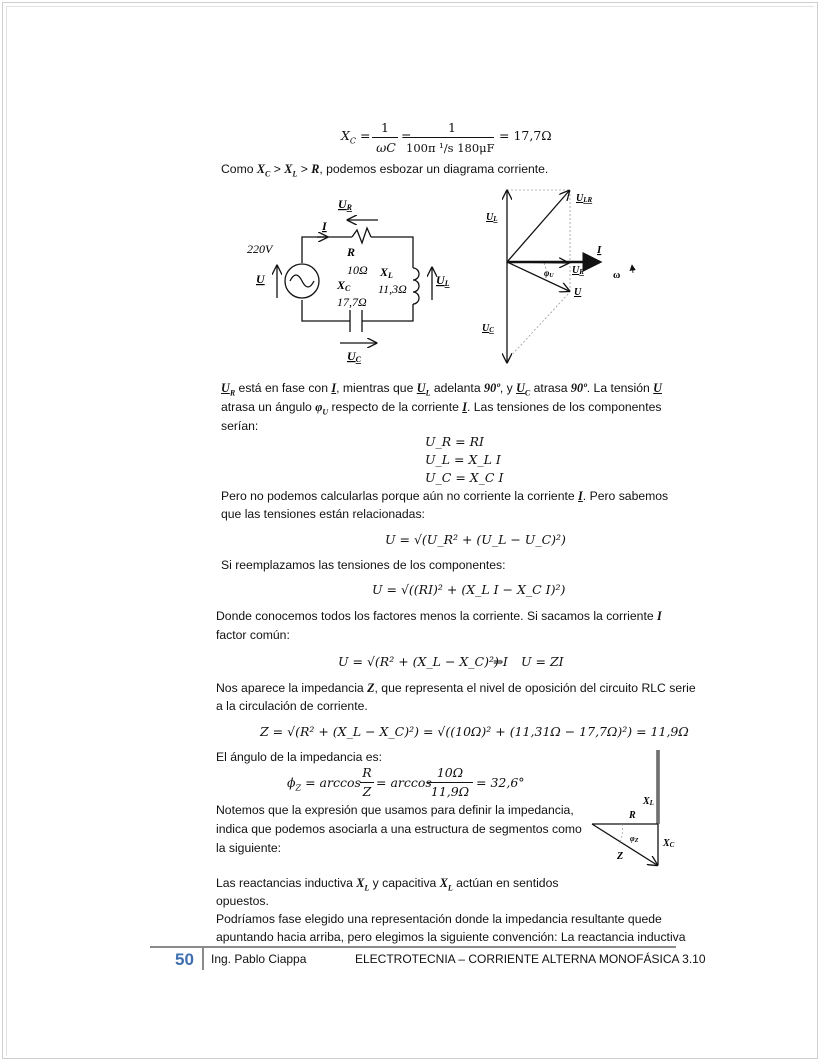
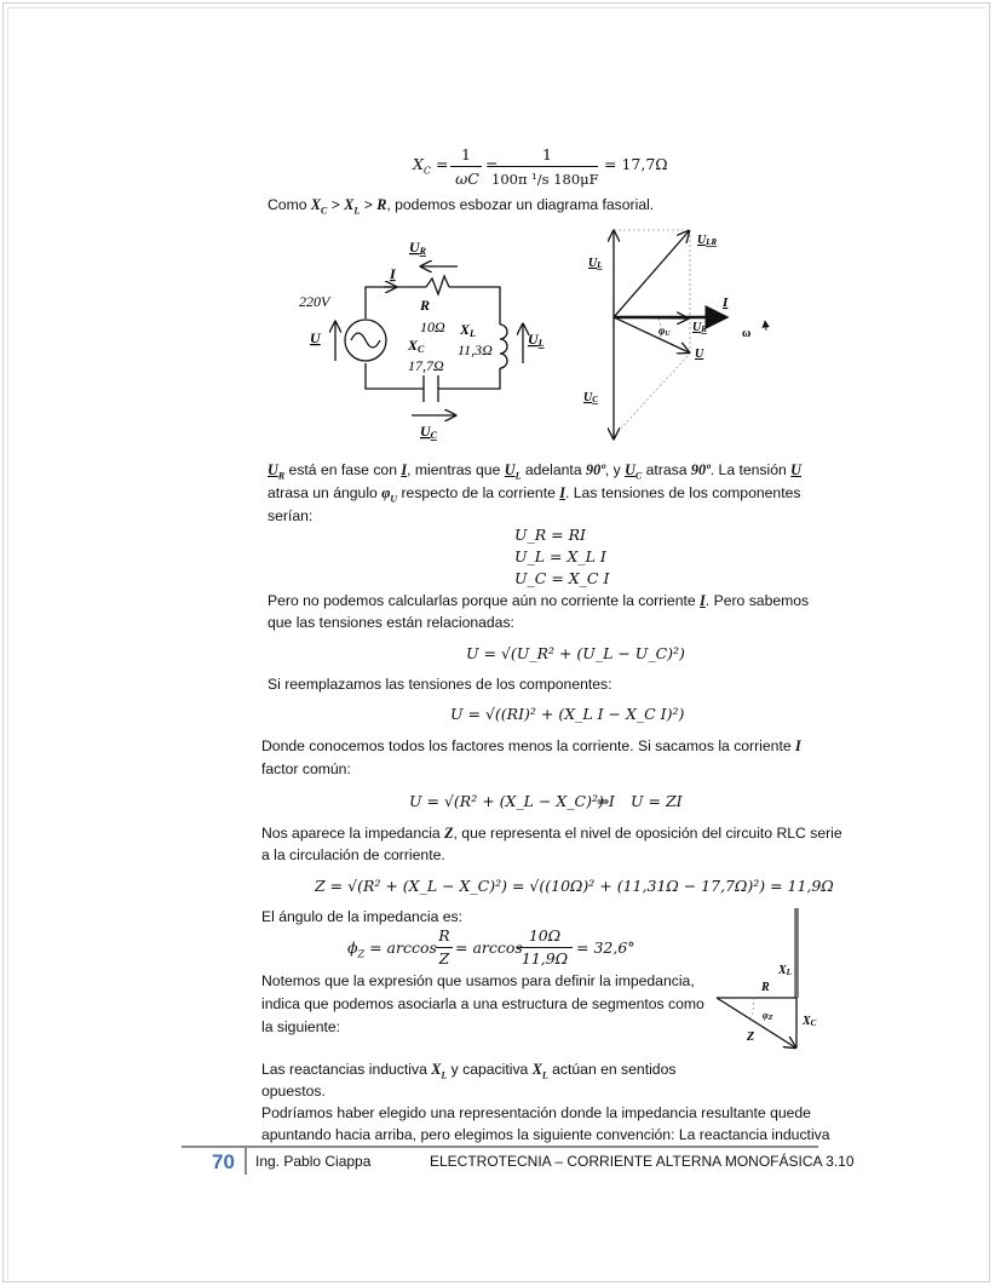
  XC =
  1
  ωC
  =
  1
  100π ¹/s 180μF
  = 17,7Ω
- Como XC > XL > R, podemos esbozar un diagrama corriente.
+ Como XC > XL > R, podemos esbozar un diagrama fasorial.
  220V
  U
  I
  UR
  R
  10Ω
  XC
  17,7Ω
  XL
  11,3Ω
  UL
  UC
  UL
  ULR
  I
  UR
  U
  ω
  UC
  UR está en fase con I, mientras que UL adelanta 90º, y UC atrasa 90º. La tensión U
  atrasa un ángulo φU respecto de la corriente I. Las tensiones de los componentes
  serían:
  U_R = RI
  U_L = X_L I
  U_C = X_C I
  Pero no podemos calcularlas porque aún no corriente la corriente I. Pero sabemos
  que las tensiones están relacionadas:
  U = √(U_R² + (U_L − U_C)²)
  Si reemplazamos las tensiones de los componentes:
  U = √((RI)² + (X_L I − X_C I)²)
  Donde conocemos todos los factores menos la corriente. Si sacamos la corriente I
  factor común:
  U = √(R² + (X_L − X_C)²) I
  ⇒
  U = ZI
  Nos aparece la impedancia Z, que representa el nivel de oposición del circuito RLC serie
  a la circulación de corriente.
  Z = √(R² + (X_L − X_C)²) = √((10Ω)² + (11,31Ω − 17,7Ω)²) = 11,9Ω
  El ángulo de la impedancia es:
  ϕZ = arccos
  R
  Z
  = arcco
  10Ω
  11,9Ω
  = 32,6°
  Notemos que la expresión que usamos para definir la impedancia,
  indica que podemos asociarla a una estructura de segmentos como
  la siguiente:
  XL
  R
  Z
  XC
  Las reactancias inductiva XL y capacitiva XL actúan en sentidos
  opuestos.
- Podríamos fase elegido una representación donde la impedancia resultante quede
+ Podríamos haber elegido una representación donde la impedancia resultante quede
  apuntando hacia arriba, pero elegimos la siguiente convención: La reactancia inductiva
- 50
+ 70
  Ing. Pablo Ciappa
  ELECTROTECNIA – CORRIENTE ALTERNA MONOFÁSICA 3.10
